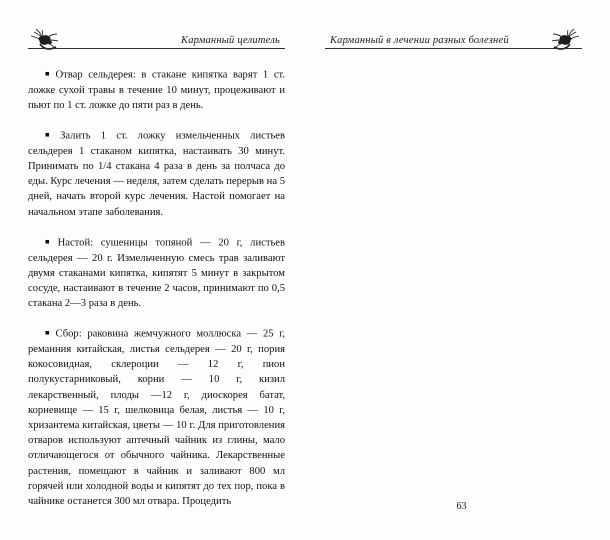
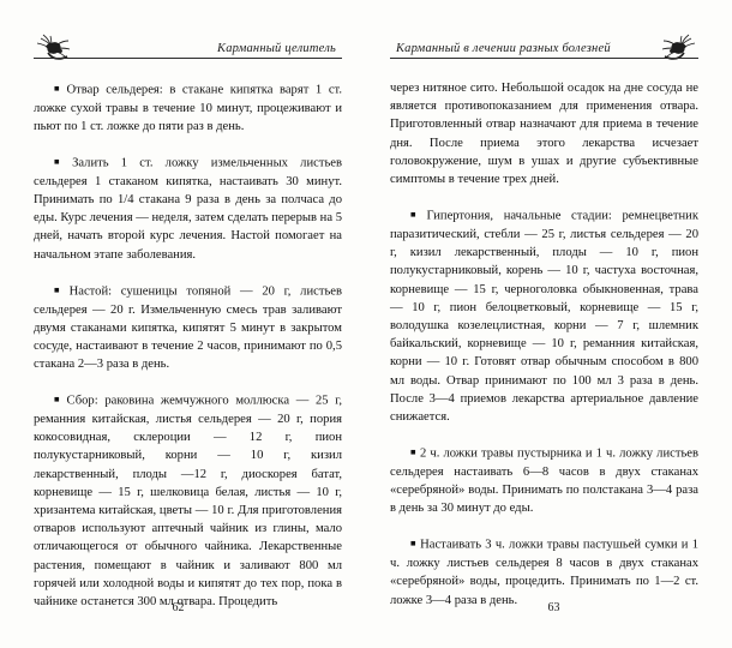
  Карманный целитель
  ■Отвар сельдерея: в стакане кипятка варят 1 ст. ложке сухой травы в течение 10 минут, процеживают и пьют по 1 ст. ложке до пяти раз в день.
- ■Залить 1 ст. ложку измельченных листьев сельдерея 1 стаканом кипятка, настаивать 30 минут. Принимать по 1/4 стакана 4 раза в день за полчаса до еды. Курс лечения — неделя, затем сделать перерыв на 5 дней, начать второй курс лечения. Настой помогает на начальном этапе заболевания.
+ ■Залить 1 ст. ложку измельченных листьев сельдерея 1 стаканом кипятка, настаивать 30 минут. Принимать по 1/4 стакана 9 раза в день за полчаса до еды. Курс лечения — неделя, затем сделать перерыв на 5 дней, начать второй курс лечения. Настой помогает на начальном этапе заболевания.
  ■Настой: сушеницы топяной — 20 г, листьев сельдерея — 20 г. Измельченную смесь трав заливают двумя стаканами кипятка, кипятят 5 минут в закрытом сосуде, настаивают в течение 2 часов, принимают по 0,5 стакана 2—3 раза в день.
  ■Сбор: раковина жемчужного моллюска — 25 г, реманния китайская, листья сельдерея — 20 г, пория кокосовидная, склероции — 12 г, пион полукустарниковый, корни — 10 г, кизил лекарственный, плоды —12 г, диоскорея батат, корневище — 15 г, шелковица белая, листья — 10 г, хризантема китайская, цветы — 10 г. Для приготовления отваров используют аптечный чайник из глины, мало отличающегося от обычного чайника. Лекарственные растения, помещают в чайник и заливают 800 мл горячей или холодной воды и кипятят до тех пор, пока в чайнике останется 300 мл отвара. Процедить
+ 62
  Карманный в лечении разных болезней
+ через нитяное сито. Небольшой осадок на дне сосуда не является противопоказанием для применения отвара. Приготовленный отвар назначают для приема в течение дня. После приема этого лекарства исчезает головокружение, шум в ушах и другие субъективные симптомы в течение трех дней.
+ ■Гипертония, начальные стадии: ремнецветник паразитический, стебли — 25 г, листья сельдерея — 20 г, кизил лекарственный, плоды — 10 г, пион полукустарниковый, корень — 10 г, частуха восточная, корневище — 15 г, черноголовка обыкновенная, трава — 10 г, пион белоцветковый, корневище — 15 г, володушка козелецлистная, корни — 7 г, шлемник байкальский, корневище — 10 г, реманния китайская, корни — 10 г. Готовят отвар обычным способом в 800 мл воды. Отвар принимают по 100 мл 3 раза в день. После 3—4 приемов лекарства артериальное давление снижается.
+ ■2 ч. ложки травы пустырника и 1 ч. ложку листьев сельдерея настаивать 6—8 часов в двух стаканах «серебряной» воды. Принимать по полстакана 3—4 раза в день за 30 минут до еды.
+ ■Настаивать 3 ч. ложки травы пастушьей сумки и 1 ч. ложку листьев сельдерея 8 часов в двух стаканах «серебряной» воды, процедить. Принимать по 1—2 ст. ложке 3—4 раза в день.
  63
